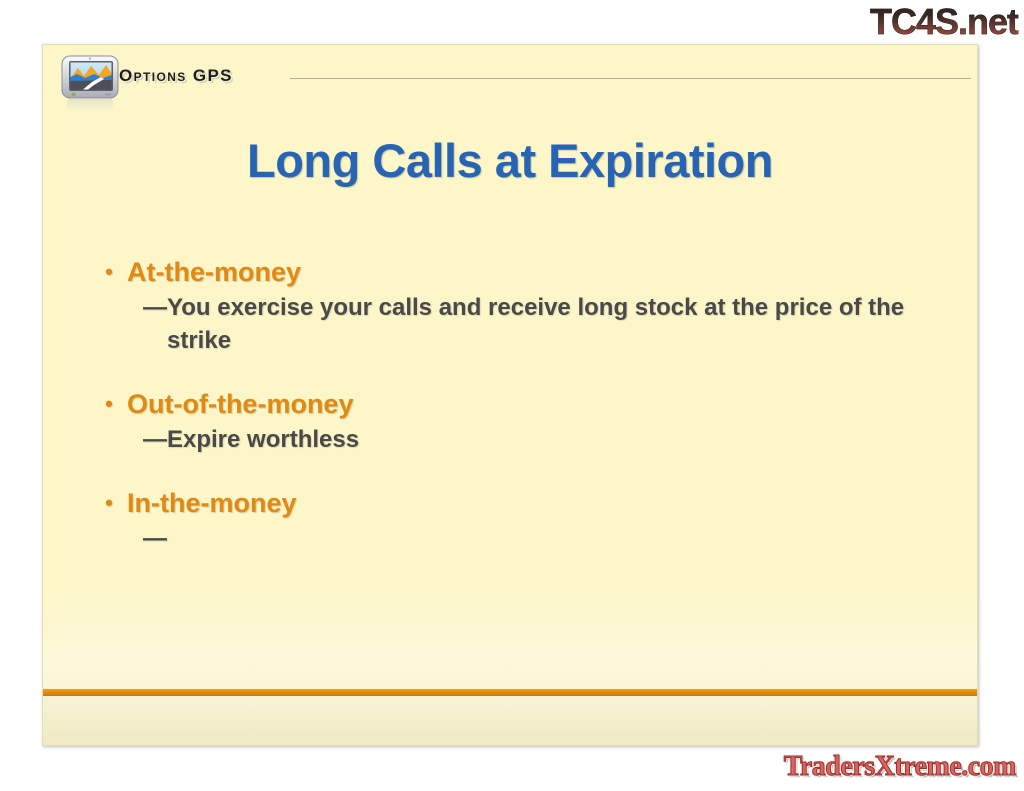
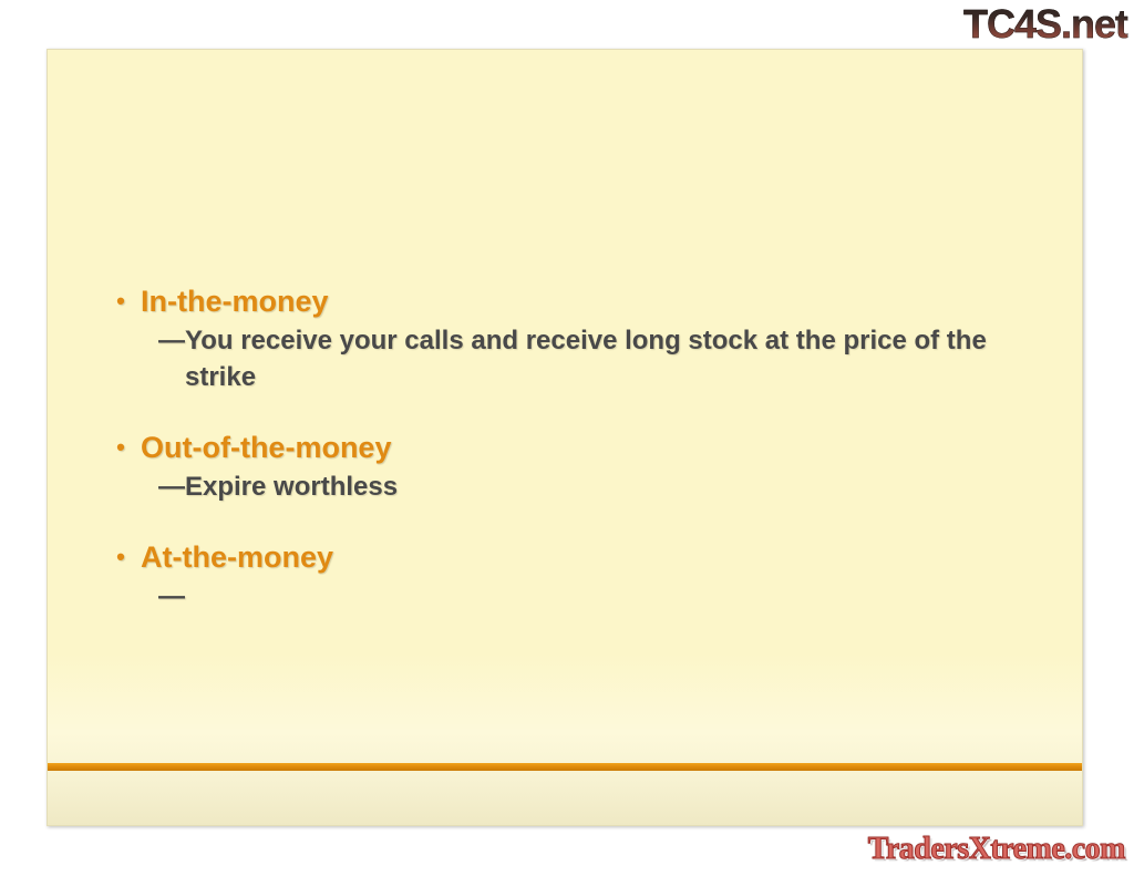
  TC4S.net
- Options GPS
- Long Calls at Expiration
  •
- At-the-money
+ In-the-money
  —
- You exercise your calls and receive long stock at the price of the strike
+ You receive your calls and receive long stock at the price of the strike
  •
  Out-of-the-money
  —
  Expire worthless
  •
- In-the-money
+ At-the-money
  —
  TradersXtreme.com
